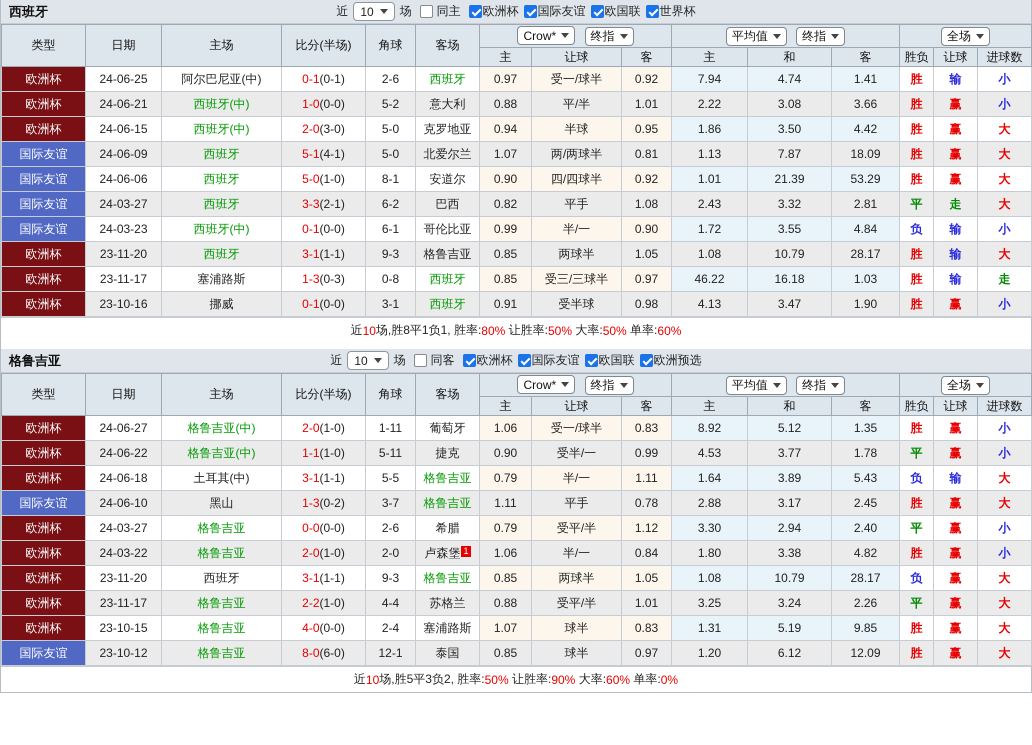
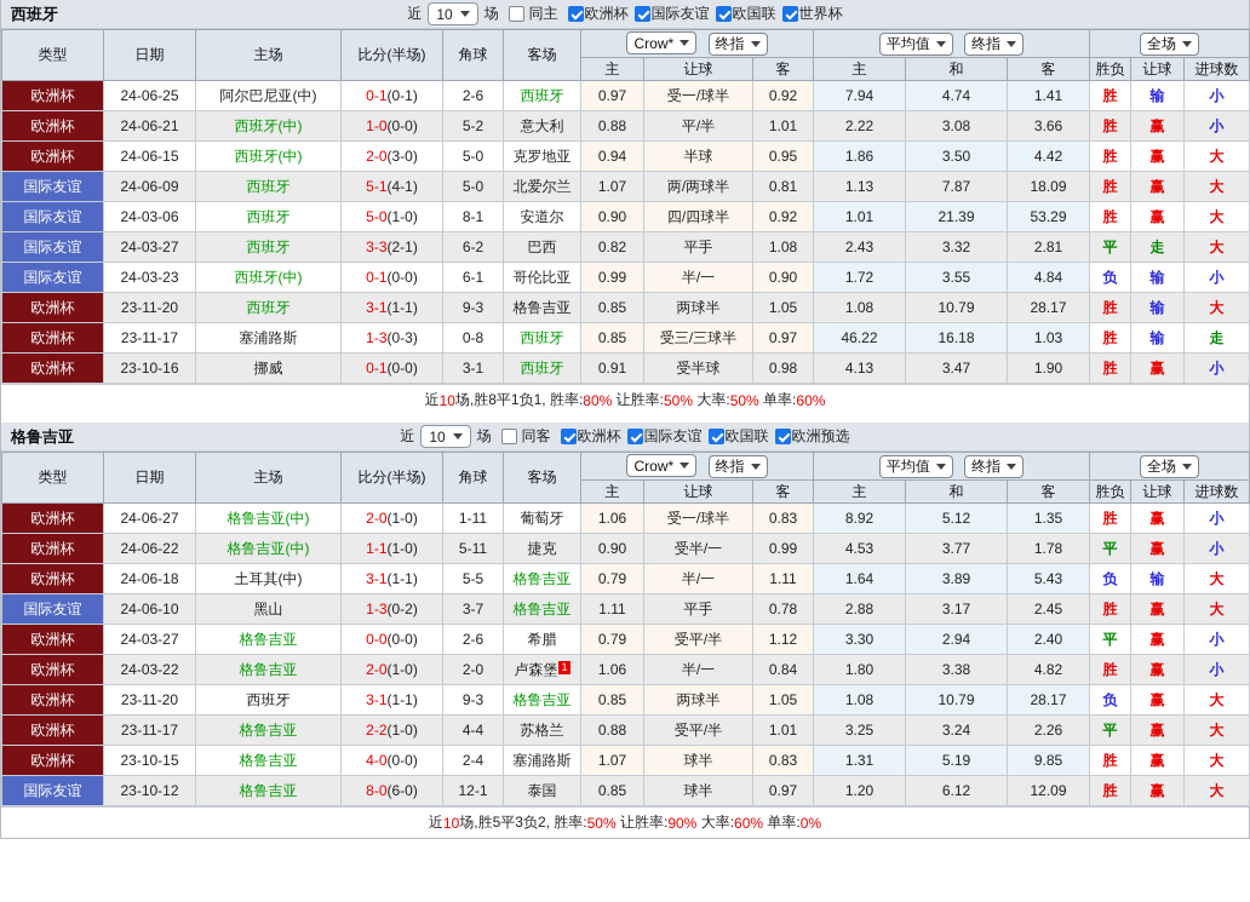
  西班牙
  近
  10
  场
  同主
  欧洲杯
  国际友谊
  欧国联
  世界杯
  类型	日期	主场	比分(半场)	角球	客场	Crow* 终指	平均值 终指	全场
  主	让球	客	主	和	客	胜负	让球	进球数
  欧洲杯	24-06-25	阿尔巴尼亚(中)	0-1(0-1)	2-6	西班牙	0.97	受一/球半	0.92	7.94	4.74	1.41	胜	输	小
  欧洲杯	24-06-21	西班牙(中)	1-0(0-0)	5-2	意大利	0.88	平/半	1.01	2.22	3.08	3.66	胜	赢	小
  欧洲杯	24-06-15	西班牙(中)	2-0(3-0)	5-0	克罗地亚	0.94	半球	0.95	1.86	3.50	4.42	胜	赢	大
  国际友谊	24-06-09	西班牙	5-1(4-1)	5-0	北爱尔兰	1.07	两/两球半	0.81	1.13	7.87	18.09	胜	赢	大
- 国际友谊	24-06-06	西班牙	5-0(1-0)	8-1	安道尔	0.90	四/四球半	0.92	1.01	21.39	53.29	胜	赢	大
+ 国际友谊	24-03-06	西班牙	5-0(1-0)	8-1	安道尔	0.90	四/四球半	0.92	1.01	21.39	53.29	胜	赢	大
  国际友谊	24-03-27	西班牙	3-3(2-1)	6-2	巴西	0.82	平手	1.08	2.43	3.32	2.81	平	走	大
  国际友谊	24-03-23	西班牙(中)	0-1(0-0)	6-1	哥伦比亚	0.99	半/一	0.90	1.72	3.55	4.84	负	输	小
  欧洲杯	23-11-20	西班牙	3-1(1-1)	9-3	格鲁吉亚	0.85	两球半	1.05	1.08	10.79	28.17	胜	输	大
  欧洲杯	23-11-17	塞浦路斯	1-3(0-3)	0-8	西班牙	0.85	受三/三球半	0.97	46.22	16.18	1.03	胜	输	走
  欧洲杯	23-10-16	挪威	0-1(0-0)	3-1	西班牙	0.91	受半球	0.98	4.13	3.47	1.90	胜	赢	小
  近
  10
  场,胜8平1负1, 胜率:
  80%
  让胜率:
  50%
  大率:
  50%
  单率:
  60%
  格鲁吉亚
  近
  10
  场
  同客
  欧洲杯
  国际友谊
  欧国联
  欧洲预选
  类型	日期	主场	比分(半场)	角球	客场	Crow* 终指	平均值 终指	全场
  主	让球	客	主	和	客	胜负	让球	进球数
  欧洲杯	24-06-27	格鲁吉亚(中)	2-0(1-0)	1-11	葡萄牙	1.06	受一/球半	0.83	8.92	5.12	1.35	胜	赢	小
  欧洲杯	24-06-22	格鲁吉亚(中)	1-1(1-0)	5-11	捷克	0.90	受半/一	0.99	4.53	3.77	1.78	平	赢	小
  欧洲杯	24-06-18	土耳其(中)	3-1(1-1)	5-5	格鲁吉亚	0.79	半/一	1.11	1.64	3.89	5.43	负	输	大
  国际友谊	24-06-10	黑山	1-3(0-2)	3-7	格鲁吉亚	1.11	平手	0.78	2.88	3.17	2.45	胜	赢	大
  欧洲杯	24-03-27	格鲁吉亚	0-0(0-0)	2-6	希腊	0.79	受平/半	1.12	3.30	2.94	2.40	平	赢	小
  欧洲杯	24-03-22	格鲁吉亚	2-0(1-0)	2-0	卢森堡 1	1.06	半/一	0.84	1.80	3.38	4.82	胜	赢	小
  欧洲杯	23-11-20	西班牙	3-1(1-1)	9-3	格鲁吉亚	0.85	两球半	1.05	1.08	10.79	28.17	负	赢	大
  欧洲杯	23-11-17	格鲁吉亚	2-2(1-0)	4-4	苏格兰	0.88	受平/半	1.01	3.25	3.24	2.26	平	赢	大
  欧洲杯	23-10-15	格鲁吉亚	4-0(0-0)	2-4	塞浦路斯	1.07	球半	0.83	1.31	5.19	9.85	胜	赢	大
  国际友谊	23-10-12	格鲁吉亚	8-0(6-0)	12-1	泰国	0.85	球半	0.97	1.20	6.12	12.09	胜	赢	大
  近
  10
  场,胜5平3负2, 胜率:
  50%
  让胜率:
  90%
  大率:
  60%
  单率:
  0%
